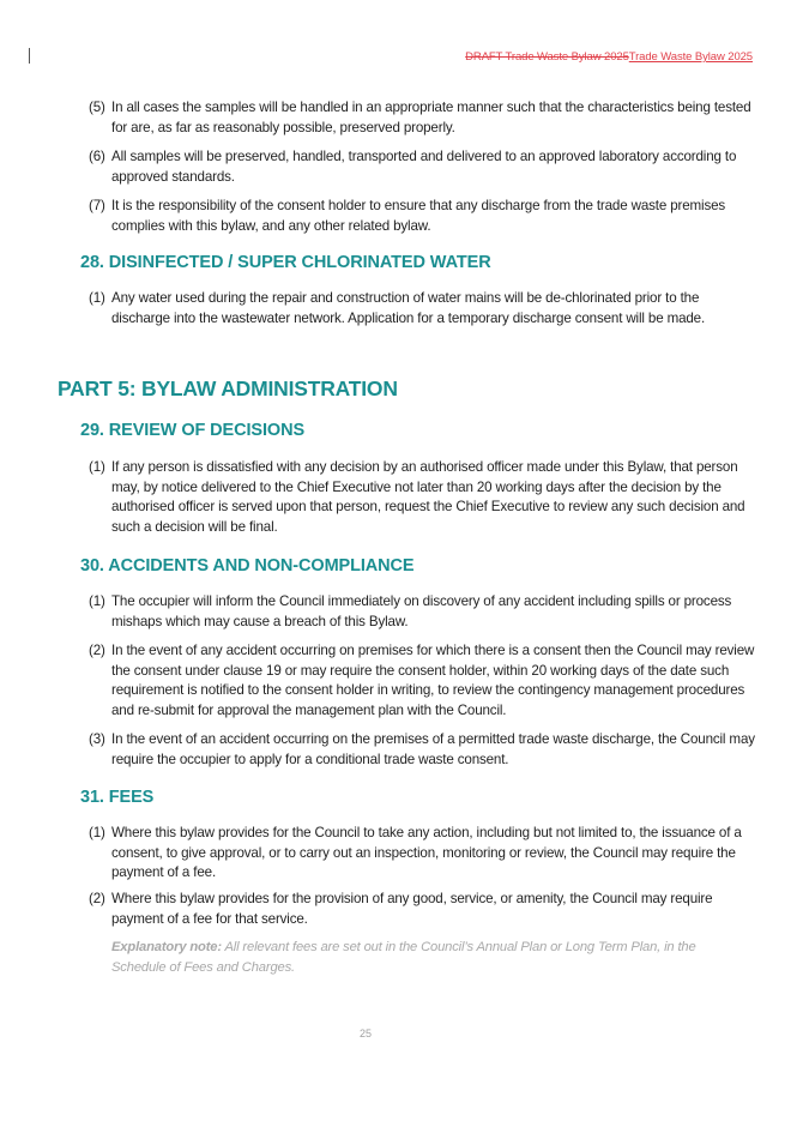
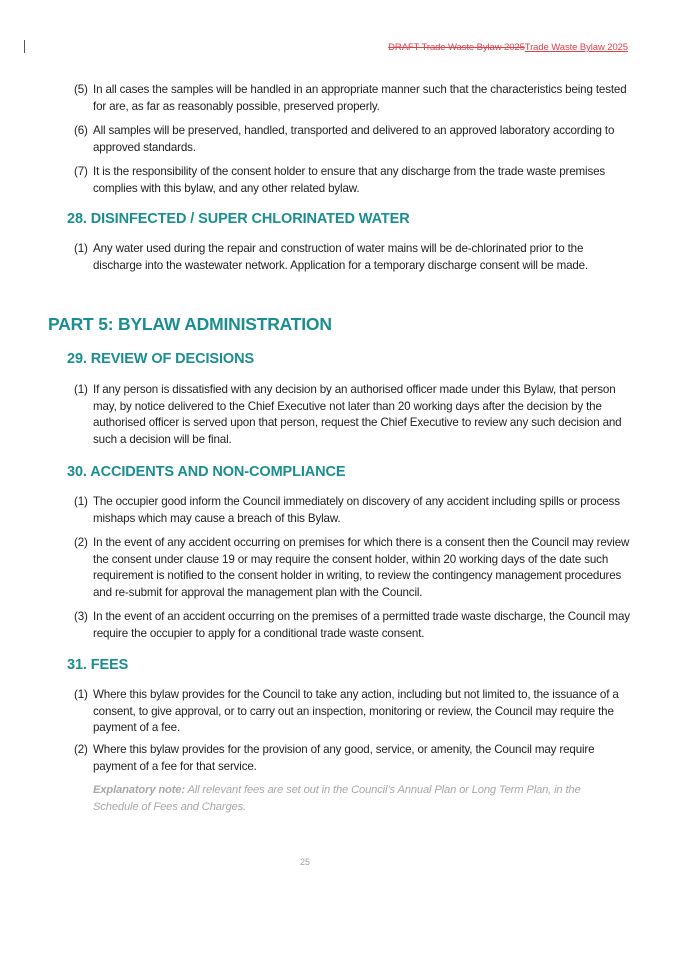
  DRAFT Trade Waste Bylaw 2025Trade Waste Bylaw 2025
  (5)
  In all cases the samples will be handled in an appropriate manner such that the characteristics being tested for are, as far as reasonably possible, preserved properly.
  (6)
  All samples will be preserved, handled, transported and delivered to an approved laboratory according to approved standards.
  (7)
  It is the responsibility of the consent holder to ensure that any discharge from the trade waste premises complies with this bylaw, and any other related bylaw.
  28. DISINFECTED / SUPER CHLORINATED WATER
  (1)
  Any water used during the repair and construction of water mains will be de-chlorinated prior to the discharge into the wastewater network. Application for a temporary discharge consent will be made.
  PART 5: BYLAW ADMINISTRATION
  29. REVIEW OF DECISIONS
  (1)
  If any person is dissatisfied with any decision by an authorised officer made under this Bylaw, that person may, by notice delivered to the Chief Executive not later than 20 working days after the decision by the authorised officer is served upon that person, request the Chief Executive to review any such decision and such a decision will be final.
  30. ACCIDENTS AND NON-COMPLIANCE
  (1)
- The occupier will inform the Council immediately on discovery of any accident including spills or process mishaps which may cause a breach of this Bylaw.
+ The occupier good inform the Council immediately on discovery of any accident including spills or process mishaps which may cause a breach of this Bylaw.
  (2)
  In the event of any accident occurring on premises for which there is a consent then the Council may review the consent under clause 19 or may require the consent holder, within 20 working days of the date such requirement is notified to the consent holder in writing, to review the contingency management procedures and re-submit for approval the management plan with the Council.
  (3)
  In the event of an accident occurring on the premises of a permitted trade waste discharge, the Council may require the occupier to apply for a conditional trade waste consent.
  31. FEES
  (1)
  Where this bylaw provides for the Council to take any action, including but not limited to, the issuance of a consent, to give approval, or to carry out an inspection, monitoring or review, the Council may require the payment of a fee.
  (2)
  Where this bylaw provides for the provision of any good, service, or amenity, the Council may require payment of a fee for that service.
  Explanatory note: All relevant fees are set out in the Council’s Annual Plan or Long Term Plan, in the Schedule of Fees and Charges.
  25
